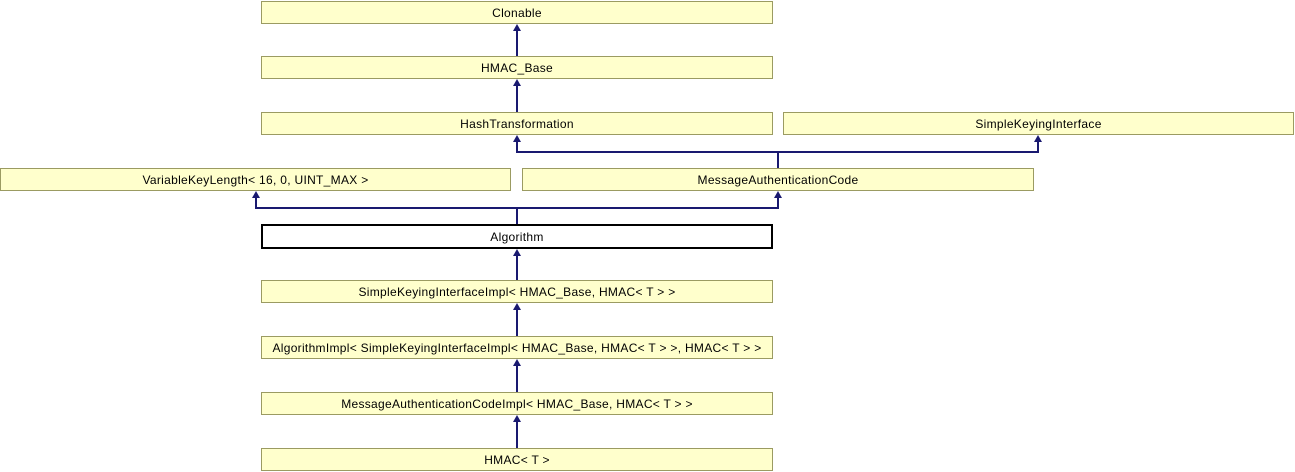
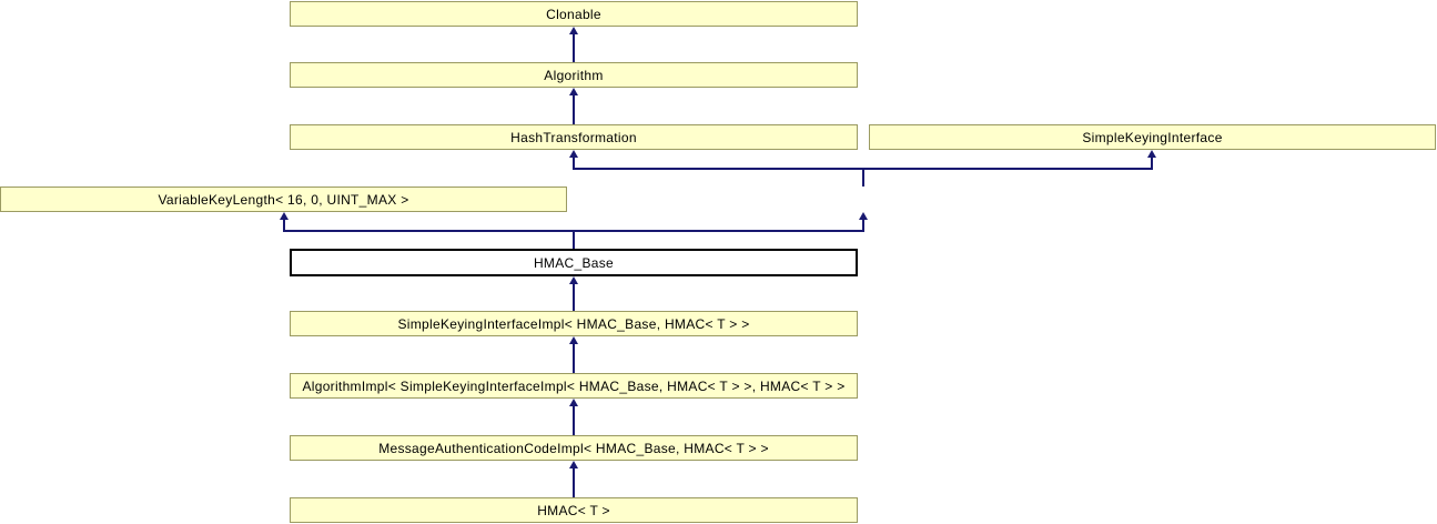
  Clonable
- HMAC_Base
+ Algorithm
  HashTransformation
  SimpleKeyingInterface
  VariableKeyLength< 16, 0, UINT_MAX >
- MessageAuthenticationCode
- Algorithm
+ HMAC_Base
  SimpleKeyingInterfaceImpl< HMAC_Base, HMAC< T > >
  AlgorithmImpl< SimpleKeyingInterfaceImpl< HMAC_Base, HMAC< T > >, HMAC< T > >
  MessageAuthenticationCodeImpl< HMAC_Base, HMAC< T > >
  HMAC< T >
